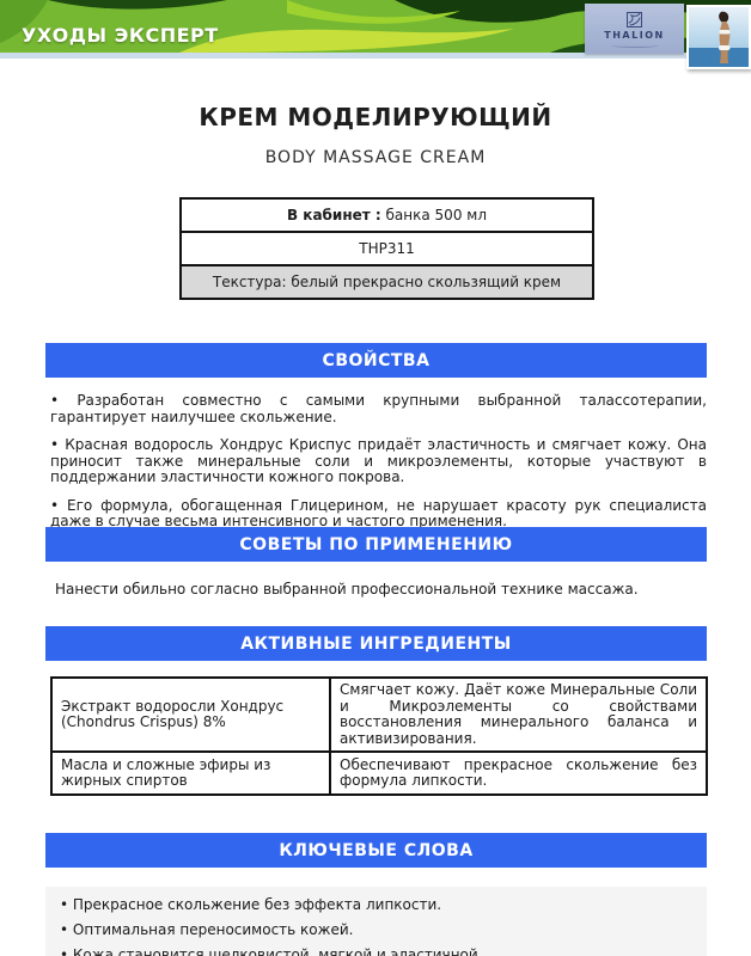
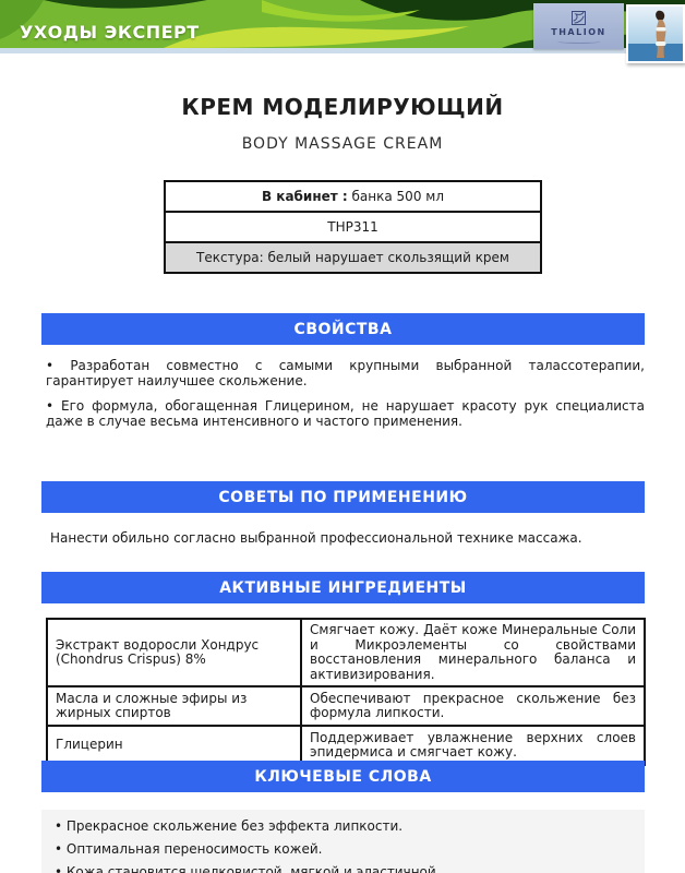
  УХОДЫ ЭКСПЕРТ
  THALION
  КРЕМ МОДЕЛИРУЮЩИЙ
  BODY MASSAGE CREAM
  В кабинет : банка 500 мл
  THP311
- Текстура: белый прекрасно скользящий крем
+ Текстура: белый нарушает скользящий крем
  СВОЙСТВА
  Разработан совместно с самыми крупными выбранной талассотерапии, гарантирует наилучшее скольжение.
- Красная водоросль Хондрус Криспус придаёт эластичность и смягчает кожу. Она приносит также минеральные соли и микроэлементы, которые участвуют в поддержании эластичности кожного покрова.
  Его формула, обогащенная Глицерином, не нарушает красоту рук специалиста даже в случае весьма интенсивного и частого применения.
  СОВЕТЫ ПО ПРИМЕНЕНИЮ
  Нанести обильно согласно выбранной профессиональной технике массажа.
  АКТИВНЫЕ ИНГРЕДИЕНТЫ
  Экстракт водоросли Хондрус (Chondrus Crispus) 8%	Смягчает кожу. Даёт коже Минеральные Соли и Микроэлементы со свойствами восстановления минерального баланса и активизирования.
  Масла и сложные эфиры из жирных спиртов	Обеспечивают прекрасное скольжение без формула липкости.
+ Глицерин	Поддерживает увлажнение верхних слоев эпидермиса и смягчает кожу.
  КЛЮЧЕВЫЕ СЛОВА
  Прекрасное скольжение без эффекта липкости.
  Оптимальная переносимость кожей.
  Кожа становится шелковистой, мягкой и эластичной.
